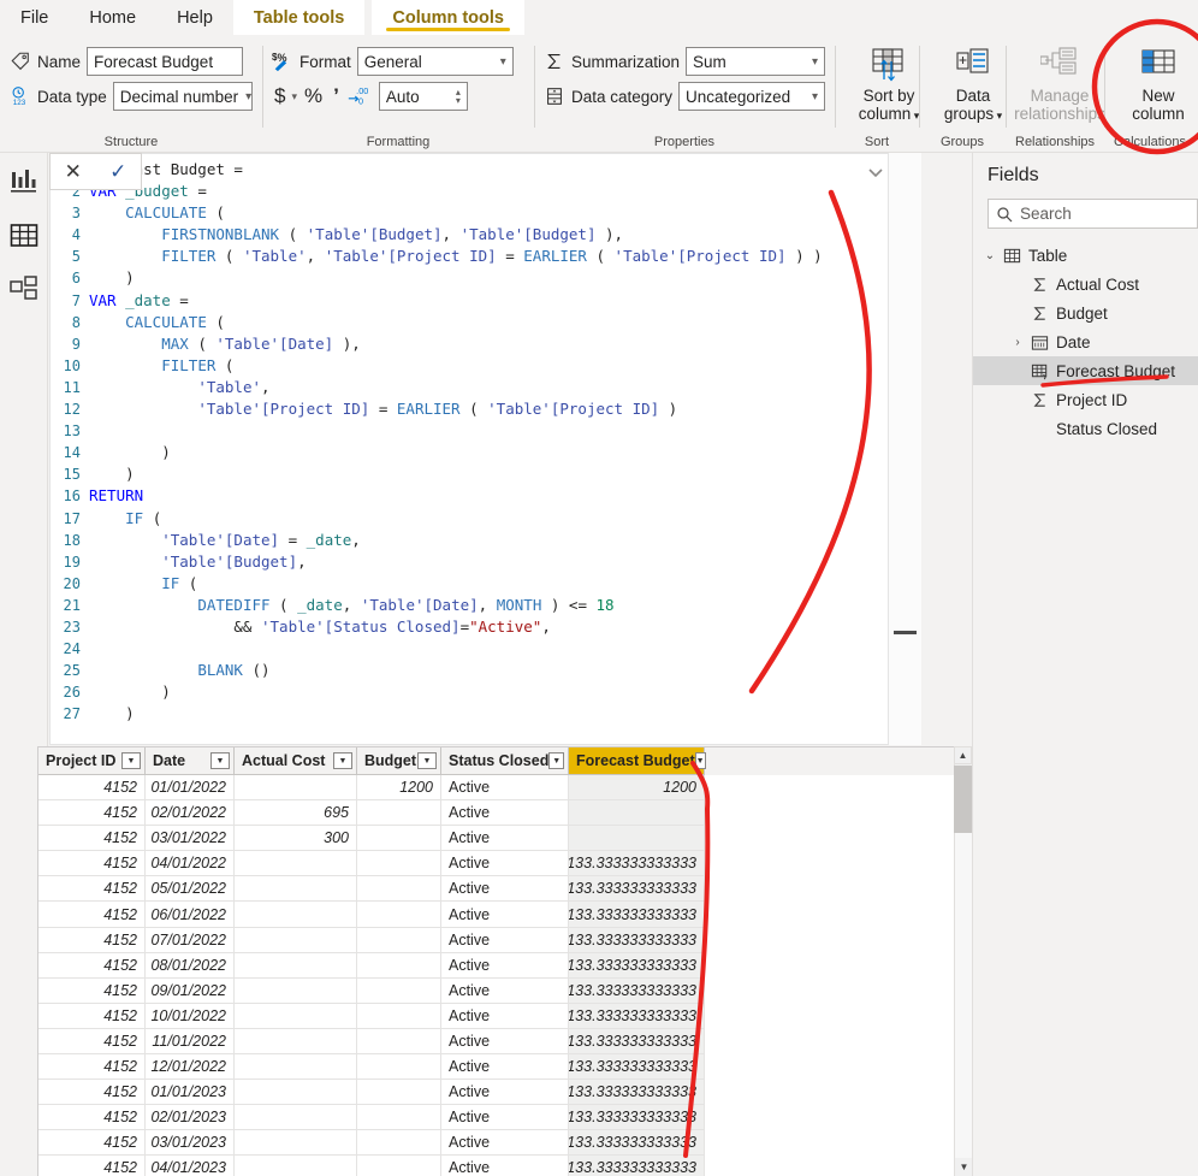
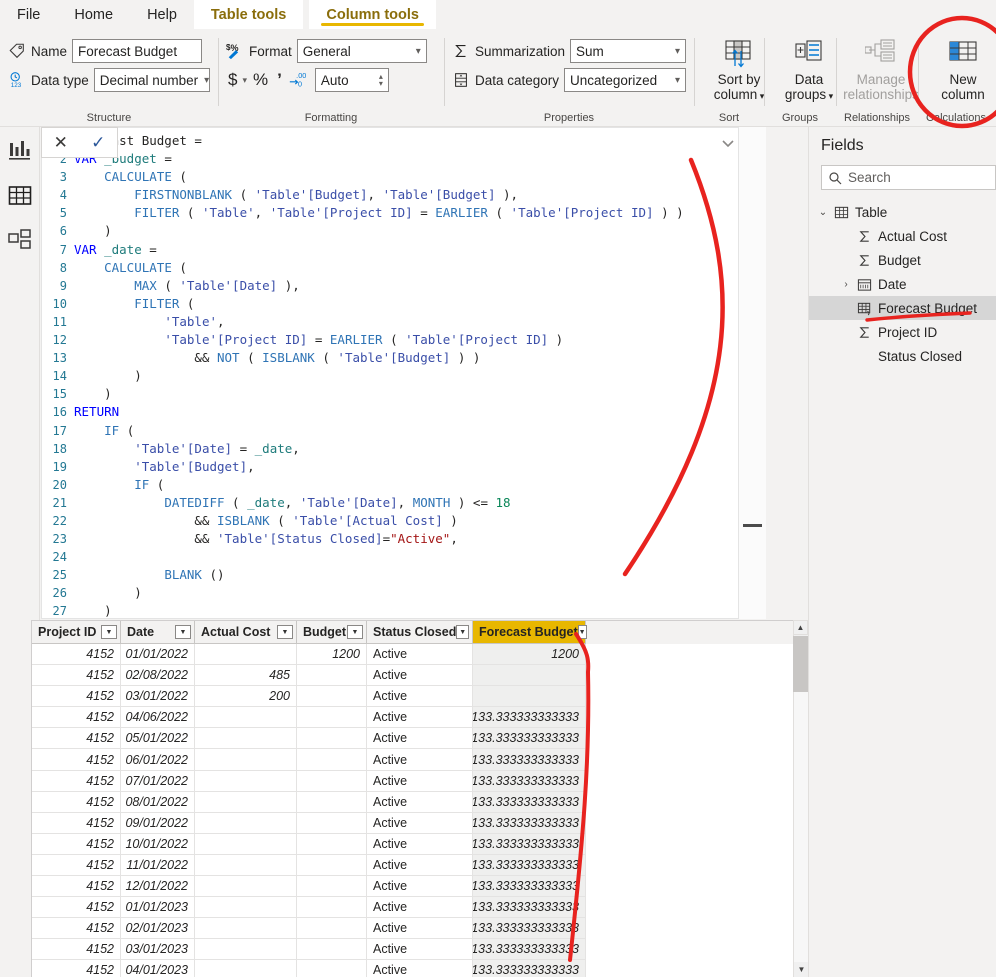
  File
  Home
  Help
  Table tools
  Column tools
  Name
  Forecast Budget
  Data type
  Decimal number
  ▾
  Structure
  $
  %
  Format
  General
  ▾
  $
  ▾
  %
  ’
  .00
  0
  Auto
  ▴
  ▾
  Formatting
  Summarization
  Sum
  ▾
  Data category
  Uncategorized
  ▾
  Properties
  Sort by
  column ▾
  Sort
  Data
  groups ▾
  Groups
  Manage
  relationship
  Relationships
  New
  column
  Clculations
  2
  VAR _budget =
  3
  CALCULATE (
  4
  FIRSTNONBLANK ( 'Table'[Budget], 'Table'[Budget] ),
  5
  FILTER ( 'Table', 'Table'[Project ID] = EARLIER ( 'Table'[Project ID] ) )
  6
  )
  7
  VAR _date =
  8
  CALCULATE (
  9
  MAX ( 'Table'[Date] ),
  10
  FILTER (
  11
  'Table',
  12
  'Table'[Project ID] = EARLIER ( 'Table'[Project ID] )
  13
+ && NOT ( ISBLANK ( 'Table'[Budget] ) )
  14
  )
  15
  )
  16
  RETURN
  17
  IF (
  18
  'Table'[Date] = _date,
  19
  'Table'[Budget],
  20
  IF (
  21
  DATEDIFF ( _date, 'Table'[Date], MONTH ) <= 18
+ 22
+ && ISBLANK ( 'Table'[Actual Cost] )
  23
  && 'Table'[Status Closed]="Active",
  24
  25
  BLANK ()
  26
  )
  27
  )
  ✕
  ✓
  Project ID
  Date
  Actual Cost
  Budget
  Status Closed
  Forecast Budget
  4152
  01/01/2022
  1200
  Active
  1200
  4152
- 02/01/2022
+ 02/08/2022
- 695
+ 485
  Active
  4152
  03/01/2022
- 300
+ 200
  Active
  4152
- 04/01/2022
+ 04/06/2022
  Active
  133.333333333333
  4152
  05/01/2022
  Active
  133.333333333333
  4152
  06/01/2022
  Active
  133.333333333333
  4152
  07/01/2022
  Active
  133.333333333333
  4152
  08/01/2022
  Active
  133.333333333333
  4152
  09/01/2022
  Active
  133.333333333333
  4152
  10/01/2022
  Active
  133.333333333333
  4152
  11/01/2022
  Active
  133.333333333333
  4152
  12/01/2022
  Active
  133.333333333333
  4152
  01/01/2023
  Active
  133.33333333333
  4152
  02/01/2023
  Active
  133.333333333333
  4152
  03/01/2023
  Active
  133.333333333333
  4152
  04/01/2023
  Active
  133.333333333333
  ▼
  ▲
  Fields
  Search
  ⌄
  Table
  Actual Cost
  Budget
  ›
  Date
  Forecast Budget
  Project ID
  Status Closed
